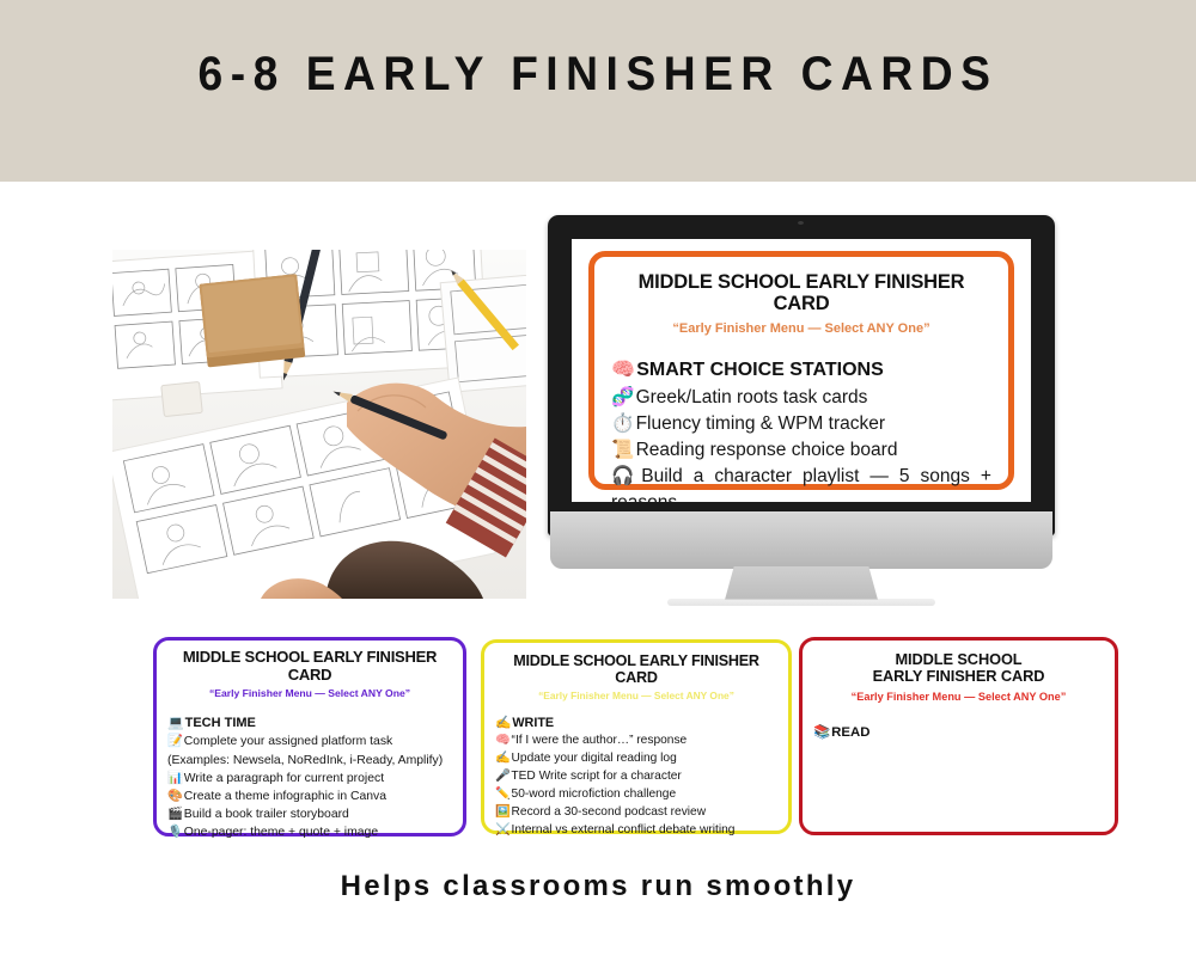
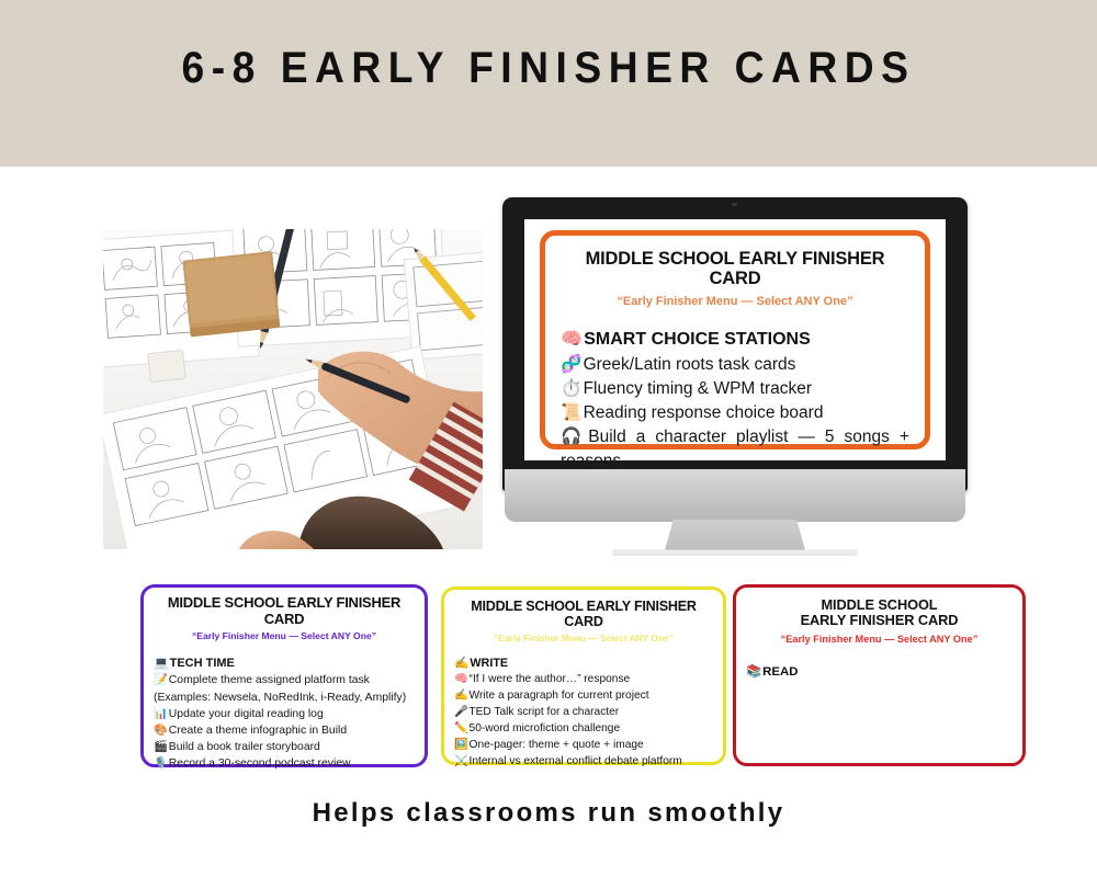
  6-8 EARLY FINISHER CARDS
  MIDDLE SCHOOL EARLY FINISHER CARD
  “Early Finisher Menu — Select ANY One”
  🧠 SMART CHOICE STATIONS
  🧬 Greek/Latin roots task cards
  ⏱️ Fluency timing & WPM tracker
  📜 Reading response choice board
  🎧 Build a character playlist — 5 songs +
  MIDDLE SCHOOL EARLY FINISHER CARD
  “Early Finisher Menu — Select ANY One”
  💻 TECH TIME
- 📝 Complete your assigned platform task
+ 📝 Complete theme assigned platform task
  (Examples: Newsela, NoRedInk, i-Ready, Amplify)
- 📊 Write a paragraph for current project
+ 📊 Update your digital reading log
- 🎨 Create a theme infographic in Canva
+ 🎨 Create a theme infographic in Build
  🎬 Build a book trailer storyboard
- 🎙️ One-pager: theme + quote + image
+ 🎙️ Record a 30-second podcast review
  MIDDLE SCHOOL EARLY FINISHER CARD
  “Early Finisher Menu — Select ANY One”
  ✍️ WRITE
  🧠 “If I were the author…” response
- ✍️ Update your digital reading log
+ ✍️ Write a paragraph for current project
- 🎤 TED Write script for a character
+ 🎤 TED Talk script for a character
  ✏️ 50-word microfiction challenge
- 🖼️ Record a 30-second podcast review
+ 🖼️ One-pager: theme + quote + image
- ⚔️ Internal vs external conflict debate writing
+ ⚔️ Internal vs external conflict debate platform
  MIDDLE SCHOOL
  EARLY FINISHER CARD
  “Early Finisher Menu — Select ANY One”
  📚 READ
  Helps classrooms run smoothly
